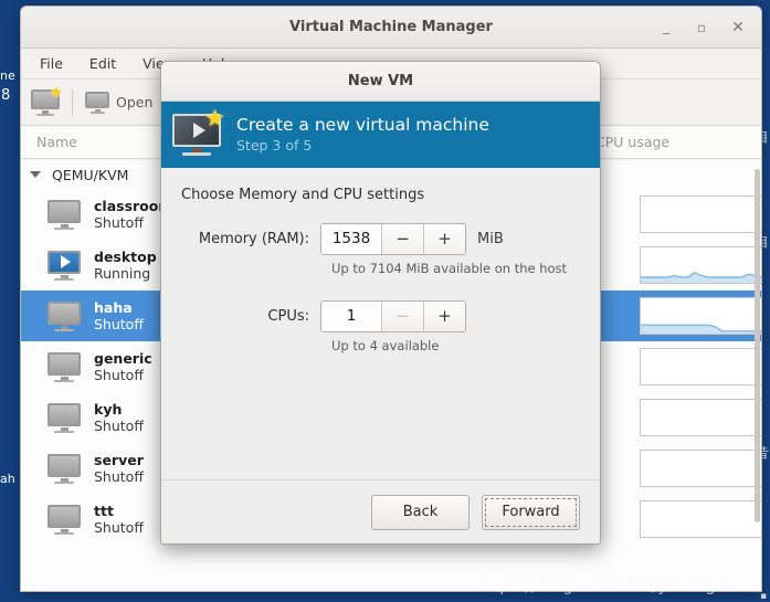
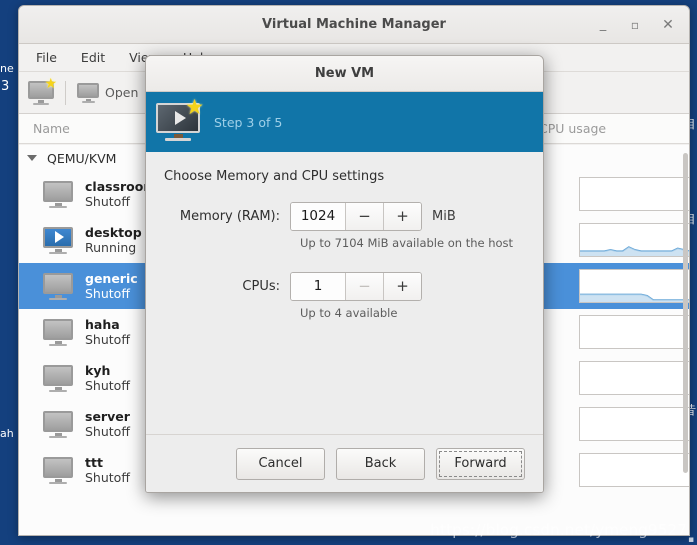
  ne
- 8
+ 3
  ah
  目
  目
  昔
  ▪
  Virtual Machine Manager
  _
  ▫
  ✕
  File
  Edit
  ★
  Open
  Name
  PU usage
  QEMU/KVM
  classroo
  Shutoff
  desktop
  Running
- haha
+ generic
  Shutoff
- generic
+ haha
  Shutoff
  kyh
  Shutoff
  server
  Shutoff
  ttt
  Shutoff
  New VM
  ★
- Create a new virtual machine
  Step 3 of 5
  Choose Memory and CPU settings
  Memory (RAM):
- 1538
+ 1024
  −
  +
  MiB
  Up to 7104 MiB available on the host
  CPUs:
  1
  −
  +
  Up to 4 available
+ Cancel
  Back
  Forward
  https://blog.csdn.net/ymeng9527
